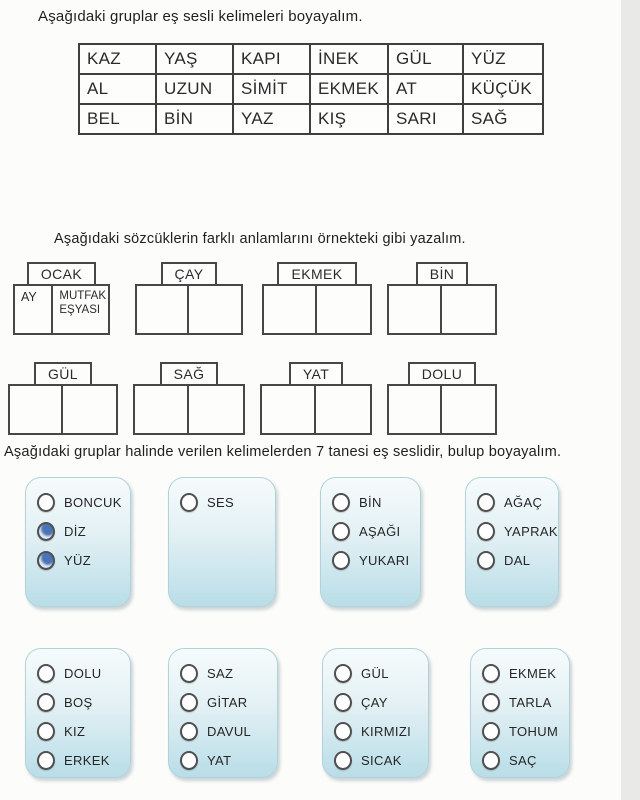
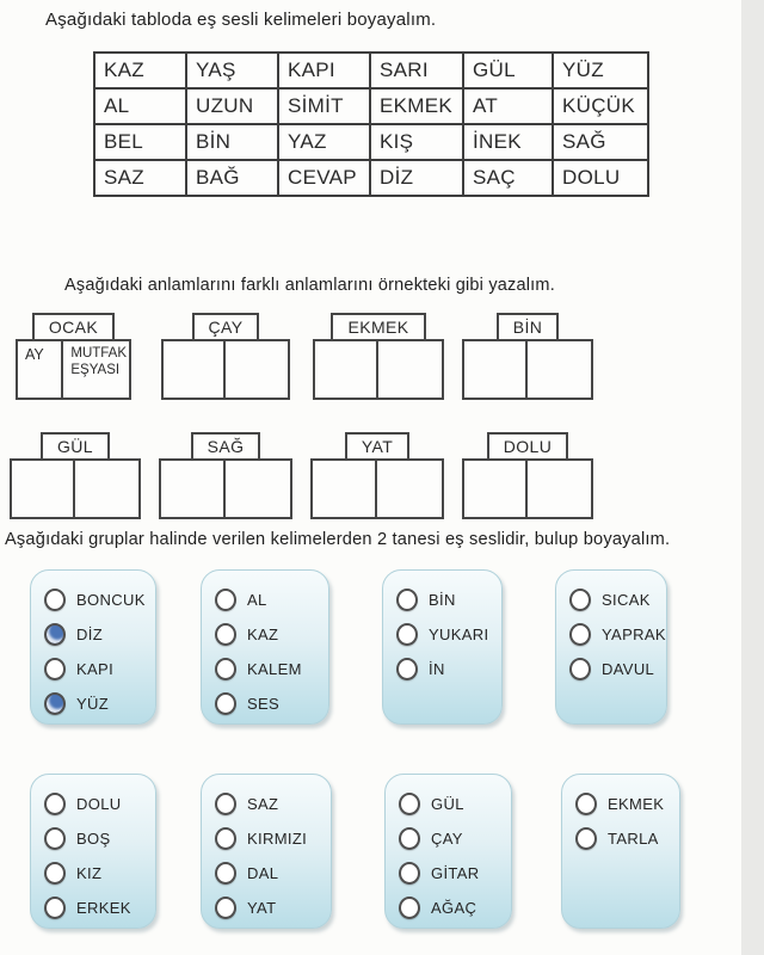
- Aşağıdaki gruplar eş sesli kelimeleri boyayalım.
+ Aşağıdaki tabloda eş sesli kelimeleri boyayalım.
- KAZ	YAŞ	KAPI	İNEK	GÜL	YÜZ
+ KAZ	YAŞ	KAPI	SARI	GÜL	YÜZ
  AL	UZUN	SİMİT	EKMEK	AT	KÜÇÜK
- BEL	BİN	YAZ	KIŞ	SARI	SAĞ
+ BEL	BİN	YAZ	KIŞ	İNEK	SAĞ
+ SAZ	BAĞ	CEVAP	DİZ	SAÇ	DOLU
- Aşağıdaki sözcüklerin farklı anlamlarını örnekteki gibi yazalım.
+ Aşağıdaki anlamlarını farklı anlamlarını örnekteki gibi yazalım.
  OCAK
  AY
  MUTFAK EŞYASI
  ÇAY
  EKMEK
  BİN
  GÜL
  SAĞ
  YAT
  DOLU
- Aşağıdaki gruplar halinde verilen kelimelerden 7 tanesi eş seslidir, bulup boyayalım.
+ Aşağıdaki gruplar halinde verilen kelimelerden 2 tanesi eş seslidir, bulup boyayalım.
  BONCUK
  DİZ
+ KAPI
  YÜZ
+ AL
+ KAZ
+ KALEM
  SES
  BİN
- AŞAĞI
  YUKARI
+ İN
- AĞAÇ
+ SICAK
  YAPRAK
- DAL
+ DAVUL
  DOLU
  BOŞ
  KIZ
  ERKEK
  SAZ
- GİTAR
+ KIRMIZI
- DAVUL
+ DAL
  YAT
  GÜL
  ÇAY
- KIRMIZI
+ GİTAR
- SICAK
+ AĞAÇ
  EKMEK
  TARLA
- TOHUM
- SAÇ
